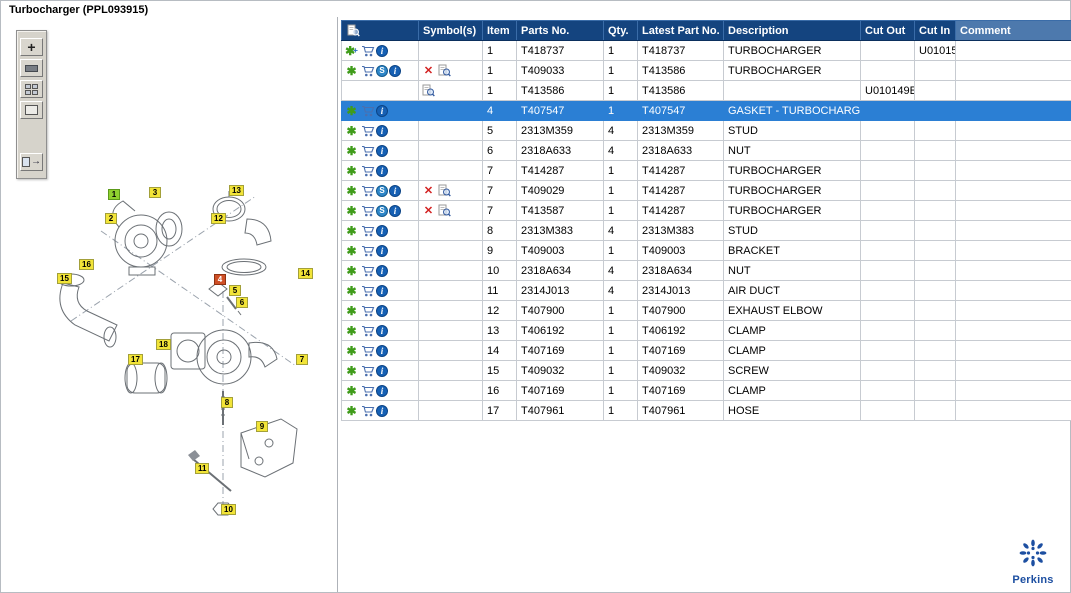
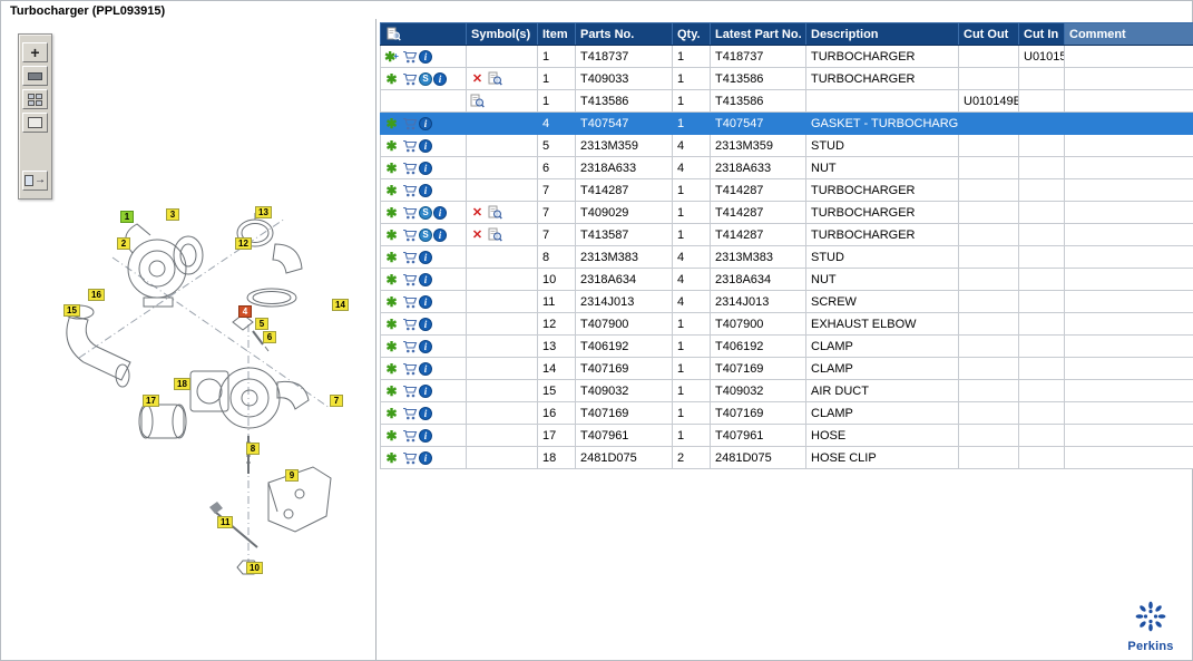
  Turbocharger (PPL093915)
  +
  →
  1
  2
  3
  4
  5
  6
  7
  8
  9
  10
  11
  12
  13
  14
  15
  16
  17
  18
  	Symbol(s)	Item	Parts No.	Qty.	Latest Part No.	Description	Cut Out	Cut In	Comment
  ✱+ i		1	T418737	1	T418737	TURBOCHARGER		U01015
  ✱ S i	✕	1	T409033	1	T413586	TURBOCHARGER
  		1	T413586	1	T413586		U010149E
  ✱ i		4	T407547	1	T407547	GASKET - TURBOCHARG
  ✱ i		5	2313M359	4	2313M359	STUD
  ✱ i		6	2318A633	4	2318A633	NUT
  ✱ i		7	T414287	1	T414287	TURBOCHARGER
  ✱ S i	✕	7	T409029	1	T414287	TURBOCHARGER
  ✱ S i	✕	7	T413587	1	T414287	TURBOCHARGER
  ✱ i		8	2313M383	4	2313M383	STUD
- ✱ i		9	T409003	1	T409003	BRACKET
  ✱ i		10	2318A634	4	2318A634	NUT
- ✱ i		11	2314J013	4	2314J013	AIR DUCT
+ ✱ i		11	2314J013	4	2314J013	SCREW
  ✱ i		12	T407900	1	T407900	EXHAUST ELBOW
  ✱ i		13	T406192	1	T406192	CLAMP
  ✱ i		14	T407169	1	T407169	CLAMP
- ✱ i		15	T409032	1	T409032	SCREW
+ ✱ i		15	T409032	1	T409032	AIR DUCT
  ✱ i		16	T407169	1	T407169	CLAMP
  ✱ i		17	T407961	1	T407961	HOSE
+ ✱ i		18	2481D075	2	2481D075	HOSE CLIP
  Perkins
